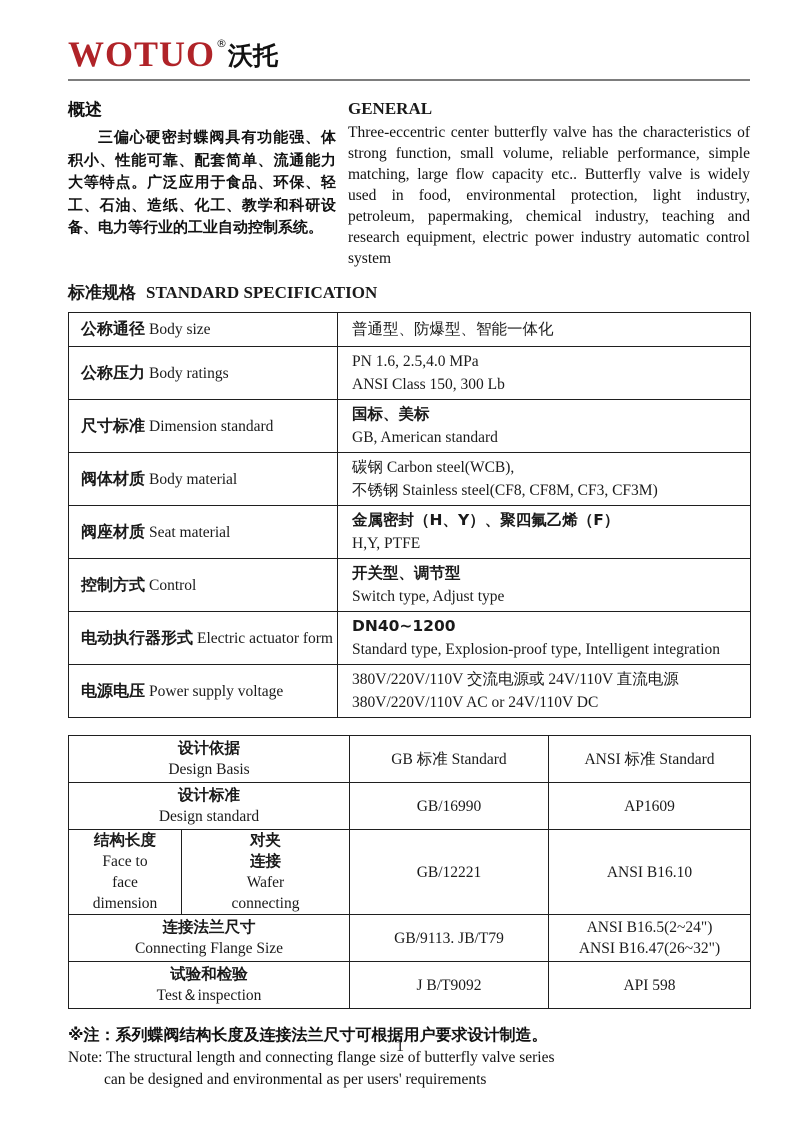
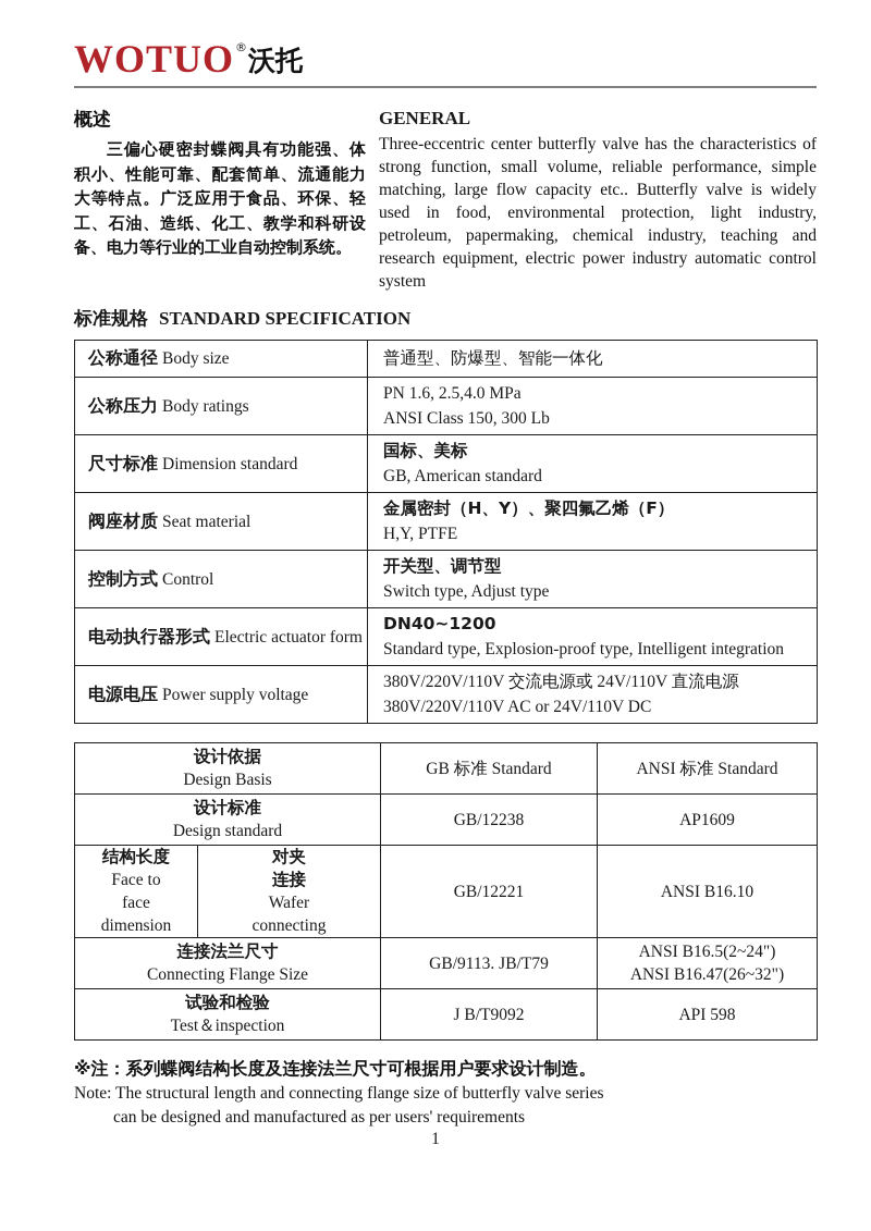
  WOTUO
  ®
  沃托
  概述
  三偏心硬密封蝶阀具有功能强、体积小、性能可靠、配套简单、流通能力大等特点。广泛应用于食品、环保、轻工、石油、造纸、化工、教学和科研设备、电力等行业的工业自动控制系统。
  GENERAL
  Three-eccentric center butterfly valve has the characteristics of strong function, small volume, reliable performance, simple matching, large flow capacity etc.. Butterfly valve is widely used in food, environmental protection, light industry, petroleum, papermaking, chemical industry, teaching and research equipment, electric power industry automatic control system
  标准规格 STANDARD SPECIFICATION
  公称通径 Body size	普通型、防爆型、智能一体化
  公称压力 Body ratings	PN 1.6, 2.5,4.0 MPaANSI Class 150, 300 Lb
  尺寸标准 Dimension standard	国标、美标GB, American standard
- 阀体材质 Body material	碳钢 Carbon steel(WCB),不锈钢 Stainless steel(CF8, CF8M, CF3, CF3M)
  阀座材质 Seat material	金属密封（H、Y）、聚四氟乙烯（F）H,Y, PTFE
  控制方式 Control	开关型、调节型Switch type, Adjust type
  电动执行器形式 Electric actuator form	DN40~1200Standard type, Explosion-proof type, Intelligent integration
  电源电压 Power supply voltage	380V/220V/110V 交流电源或 24V/110V 直流电源380V/220V/110V AC or 24V/110V DC
  设计依据Design Basis	GB 标准 Standard	ANSI 标准 Standard
- 设计标准Design standard	GB/16990	AP1609
+ 设计标准Design standard	GB/12238	AP1609
  结构长度 Face to face dimension 对夹 连接 Wafer connecting	GB/12221	ANSI B16.10
  连接法兰尺寸Connecting Flange Size	GB/9113. JB/T79	ANSI B16.5(2~24")ANSI B16.47(26~32")
  试验和检验Test＆inspection	J B/T9092	API 598
  ※注：系列蝶阀结构长度及连接法兰尺寸可根据用户要求设计制造。
  Note: The structural length and connecting flange size of butterfly valve series
- can be designed and environmental as per users' requirements
+ can be designed and manufactured as per users' requirements
  1
